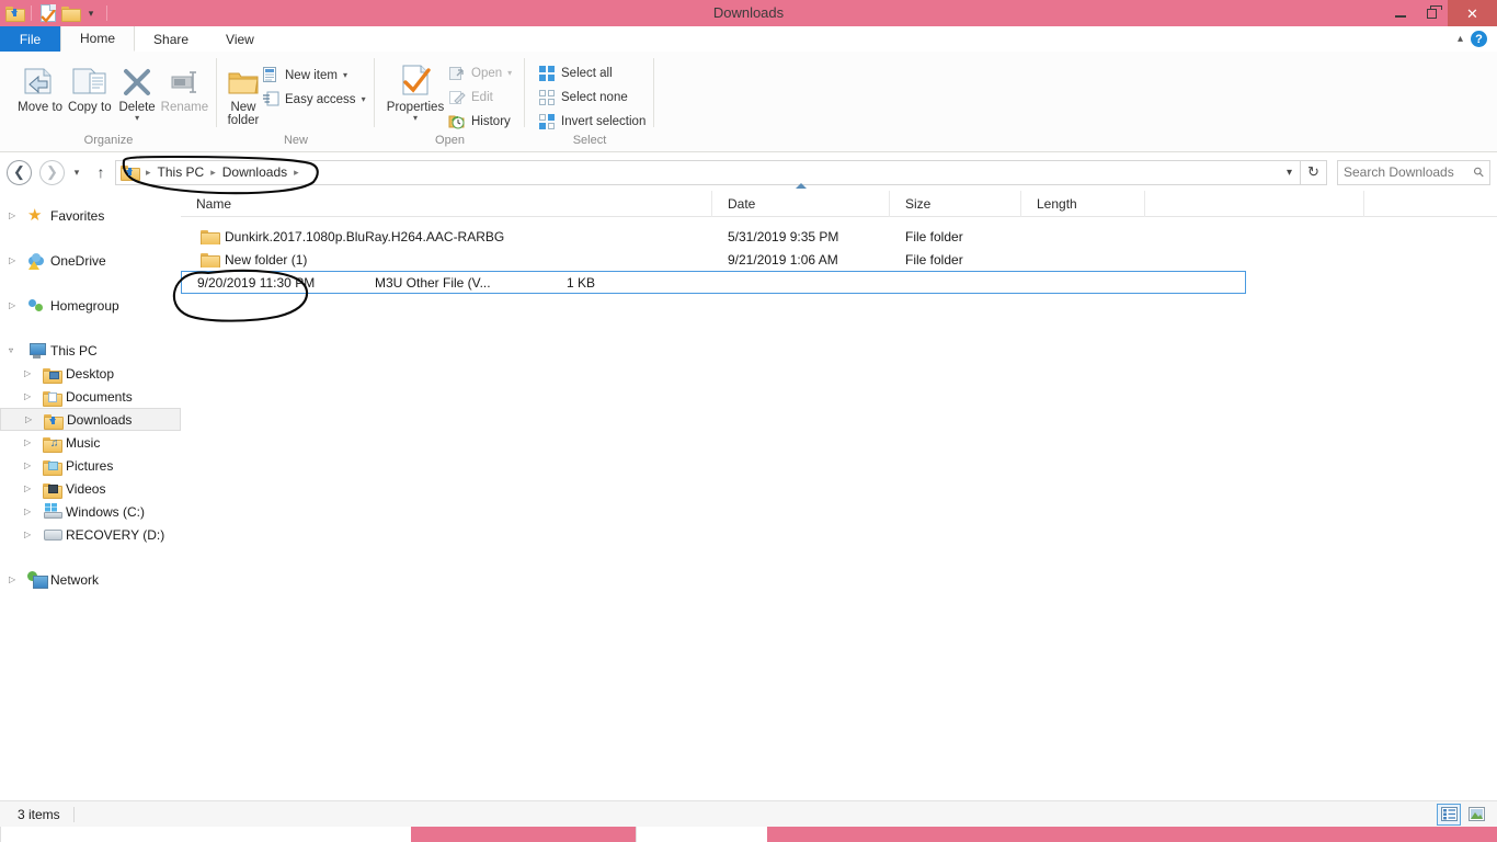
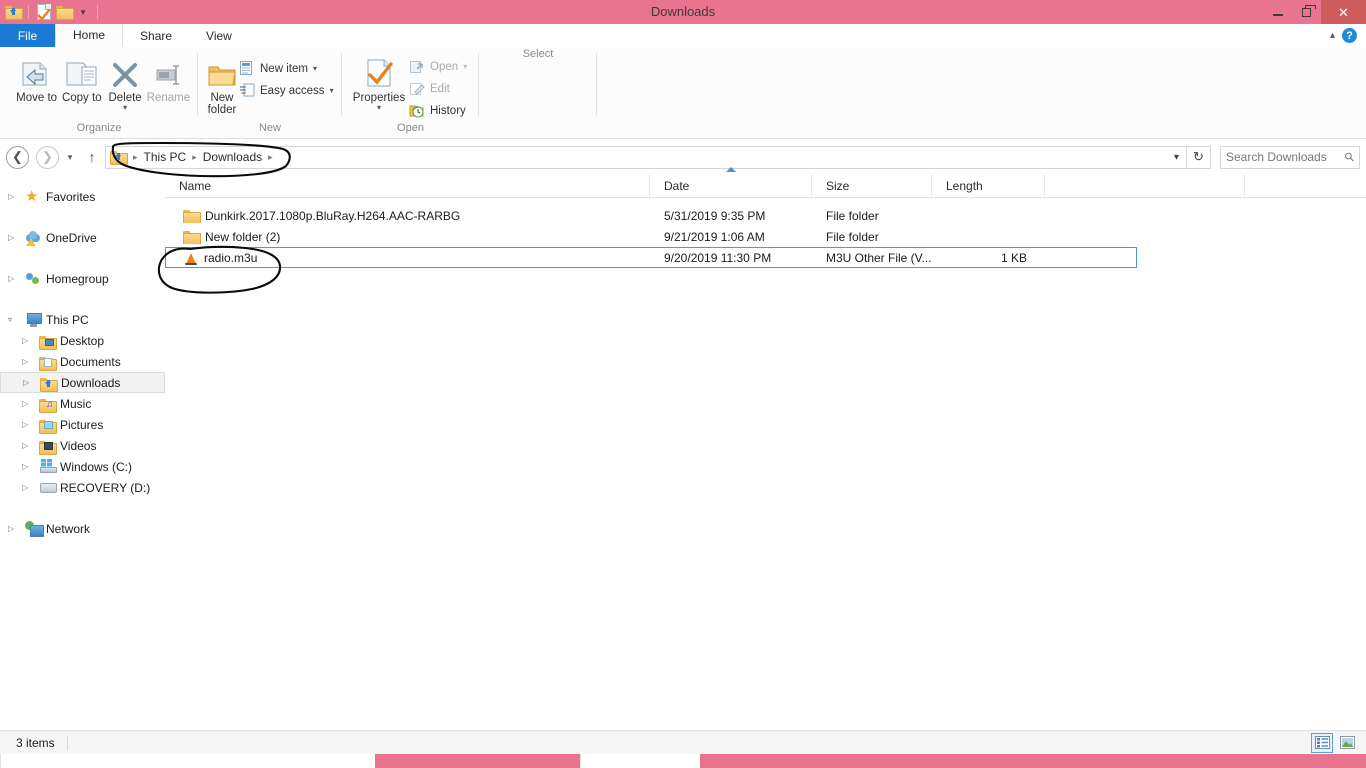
  ▾
  Downloads
  ✕
  File
  Home
  Share
  View
  ▴
  ?
  Move to
  Copy to
  Delete
  ▾
  Rename
  Organize
  New folder
  New item
  ▾
  Easy access
  ▾
  New
  Properties
  ▾
  Open
  ▾
  Edit
  History
  Open
- Select all
- Select none
- Invert selection
  Select
  ❮
  ❯
  ▾
  ↑
  ▸
  This PC
  ▸
  Downloads
  ▸
  ▾
  ↻
  Search Downloads
  ▷
  ★
  Favorites
  ▷
  OneDrive
  ▷
  Homegroup
  ▿
  This PC
  ▷
  Desktop
  ▷
  Documents
  ▷
  Downloads
  ▷
  ♫
  Music
  ▷
  Pictures
  ▷
  Videos
  ▷
  Windows (C:)
  ▷
  RECOVERY (D:)
  ▷
  Network
  Name
  Date
  Size
  Length
  Dunkirk.2017.1080p.BluRay.H264.AAC-RARBG
  5/31/2019 9:35 PM
  File folder
- New folder (1)
+ New folder (2)
  9/21/2019 1:06 AM
  File folder
+ radio.m3u
  9/20/2019 11:30 PM
  M3U Other File (V...
  1 KB
  3 items
